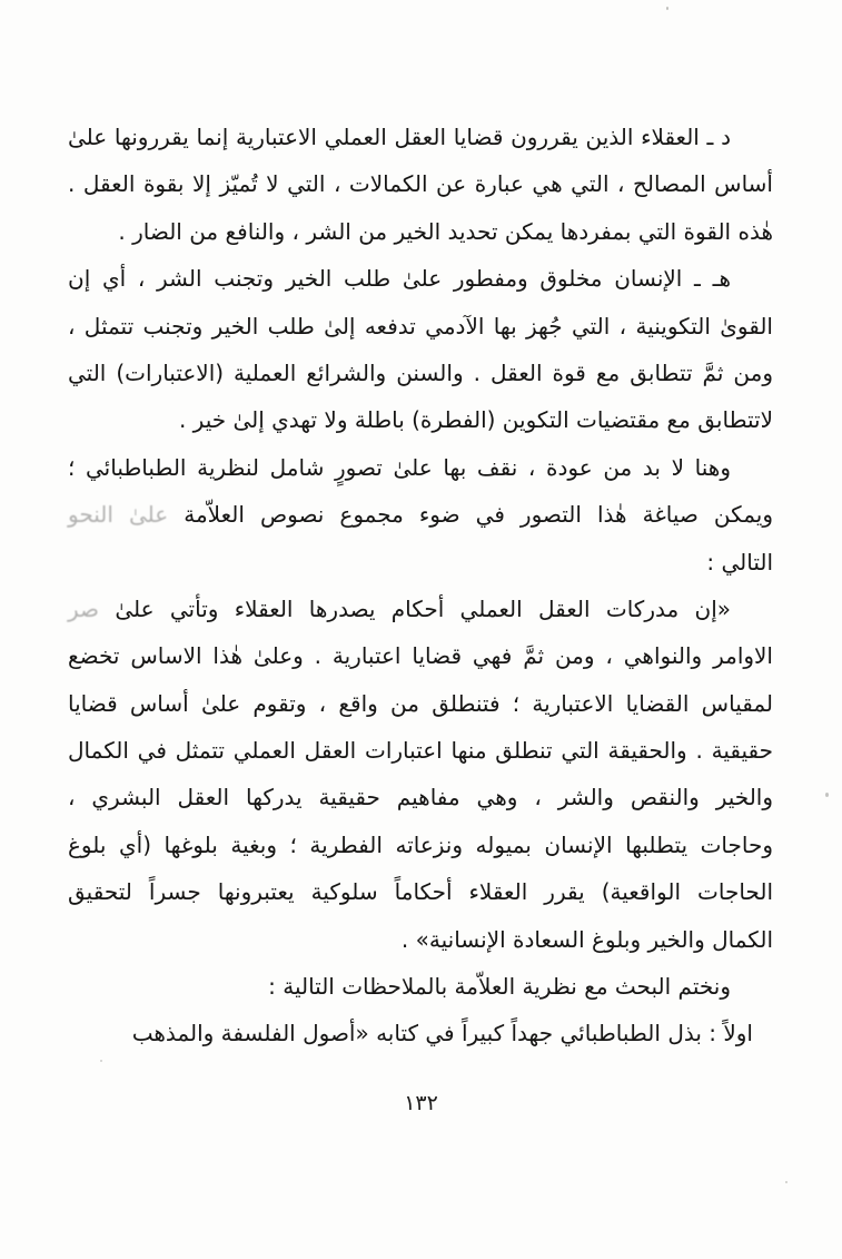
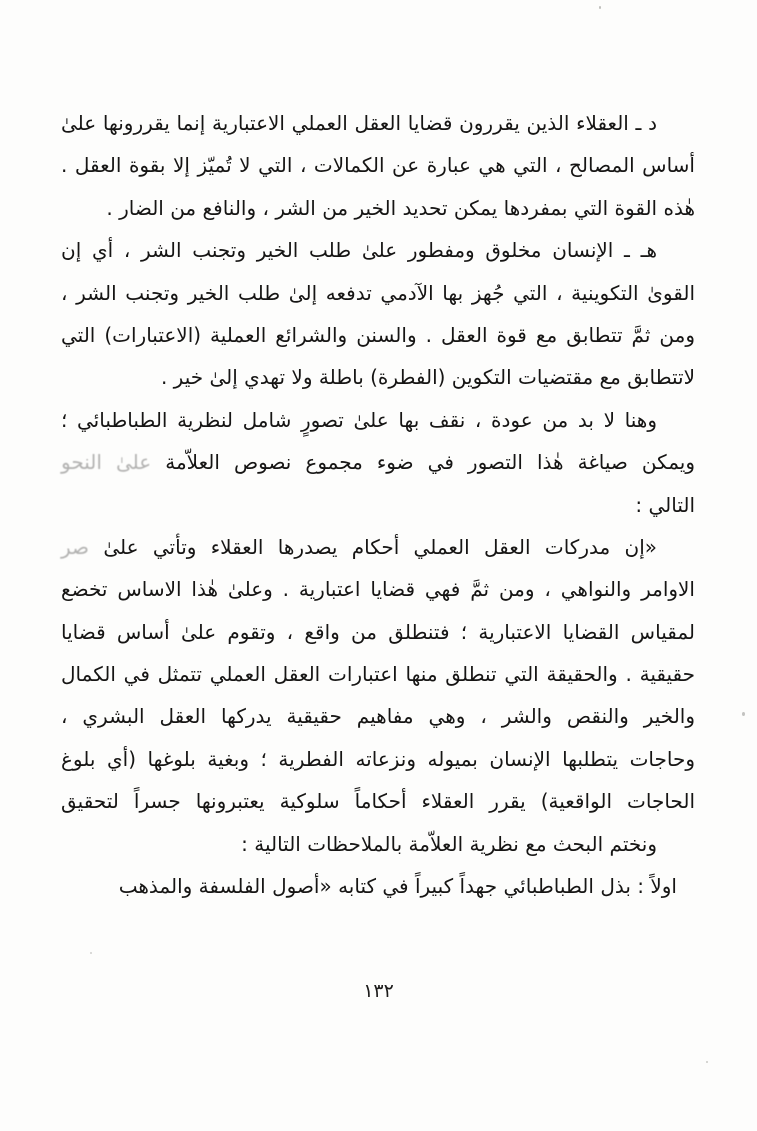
  د ـ العقلاء الذين يقررون قضايا العقل العملي الاعتبارية إنما يقررونها علىٰ
  أساس المصالح ، التي هي عبارة عن الكمالات ، التي لا تُميّز إلا بقوة العقل .
  هٰذه القوة التي بمفردها يمكن تحديد الخير من الشر ، والنافع من الضار .
  هـ ـ الإنسان مخلوق ومفطور علىٰ طلب الخير وتجنب الشر ، أي إن
- القوىٰ التكوينية ، التي جُهز بها الآدمي تدفعه إلىٰ طلب الخير وتجنب تتمثل ،
+ القوىٰ التكوينية ، التي جُهز بها الآدمي تدفعه إلىٰ طلب الخير وتجنب الشر ،
  ومن ثمَّ تتطابق مع قوة العقل . والسنن والشرائع العملية (الاعتبارات) التي
  لاتتطابق مع مقتضيات التكوين (الفطرة) باطلة ولا تهدي إلىٰ خير .
  وهنا لا بد من عودة ، نقف بها علىٰ تصورٍ شامل لنظرية الطباطبائي ؛
  ويمكن صياغة هٰذا التصور في ضوء مجموع نصوص العلاّمة علىٰ النحو
  التالي :
  «إن مدركات العقل العملي أحكام يصدرها العقلاء وتأتي علىٰ صر
  الاوامر والنواهي ، ومن ثمَّ فهي قضايا اعتبارية . وعلىٰ هٰذا الاساس تخضع
  لمقياس القضايا الاعتبارية ؛ فتنطلق من واقع ، وتقوم علىٰ أساس قضايا
  حقيقية . والحقيقة التي تنطلق منها اعتبارات العقل العملي تتمثل في الكمال
  والخير والنقص والشر ، وهي مفاهيم حقيقية يدركها العقل البشري ،
  وحاجات يتطلبها الإنسان بميوله ونزعاته الفطرية ؛ وبغية بلوغها (أي بلوغ
  الحاجات الواقعية) يقرر العقلاء أحكاماً سلوكية يعتبرونها جسراً لتحقيق
- الكمال والخير وبلوغ السعادة الإنسانية» .
  ونختم البحث مع نظرية العلاّمة بالملاحظات التالية :
  اولاً : بذل الطباطبائي جهداً كبيراً في كتابه «أصول الفلسفة والمذهب
  ١٣٢
